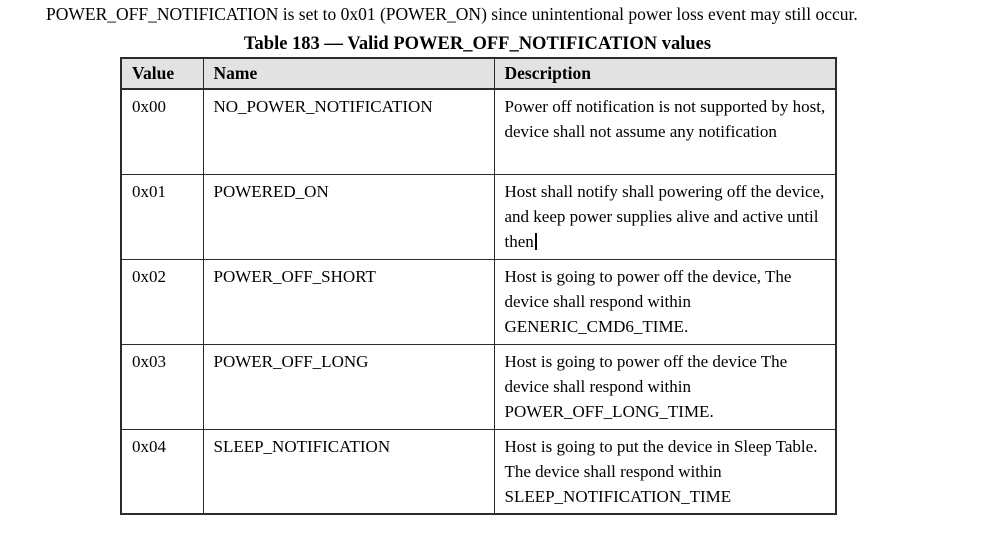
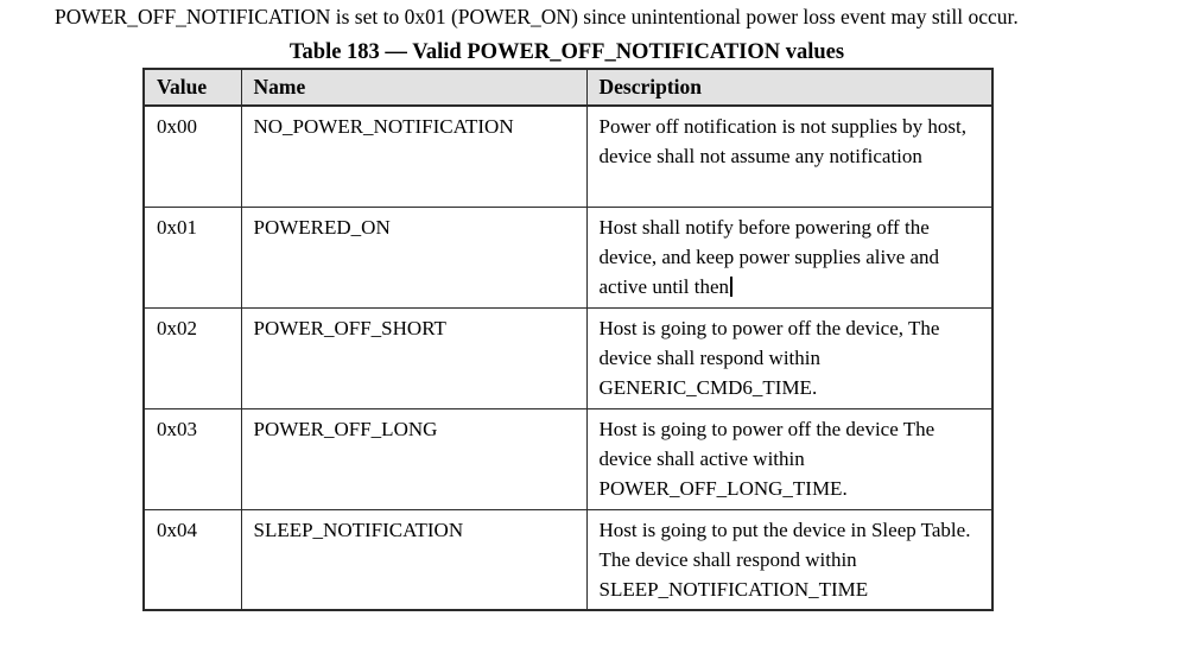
  POWER_OFF_NOTIFICATION is set to 0x01 (POWER_ON) since unintentional power loss event may still occur.
  Table 183 — Valid POWER_OFF_NOTIFICATION values
  Value	Name	Description
- 0x00	NO_POWER_NOTIFICATION	Power off notification is not supported by host, device shall not assume any notification
+ 0x00	NO_POWER_NOTIFICATION	Power off notification is not supplies by host, device shall not assume any notification
- 0x01	POWERED_ON	Host shall notify shall powering off the device, and keep power supplies alive and active until then
+ 0x01	POWERED_ON	Host shall notify before powering off the device, and keep power supplies alive and active until then
  0x02	POWER_OFF_SHORT	Host is going to power off the device, The device shall respond within GENERIC_CMD6_TIME.
- 0x03	POWER_OFF_LONG	Host is going to power off the device The device shall respond within POWER_OFF_LONG_TIME.
+ 0x03	POWER_OFF_LONG	Host is going to power off the device The device shall active within POWER_OFF_LONG_TIME.
  0x04	SLEEP_NOTIFICATION	Host is going to put the device in Sleep Table. The device shall respond within SLEEP_NOTIFICATION_TIME
